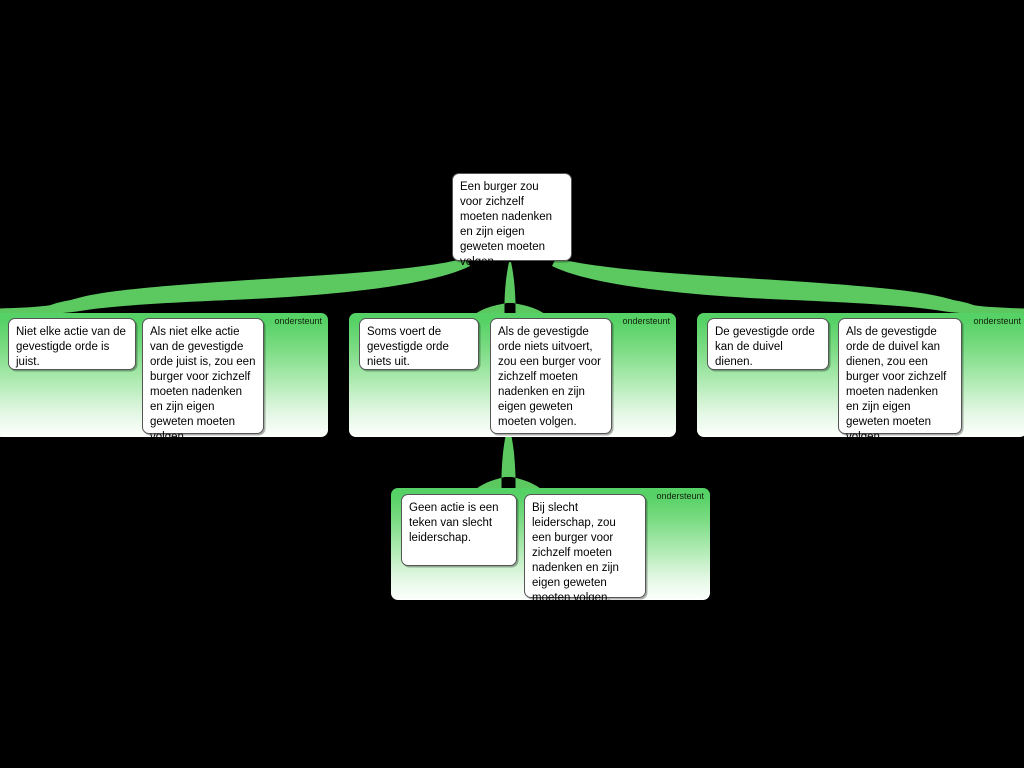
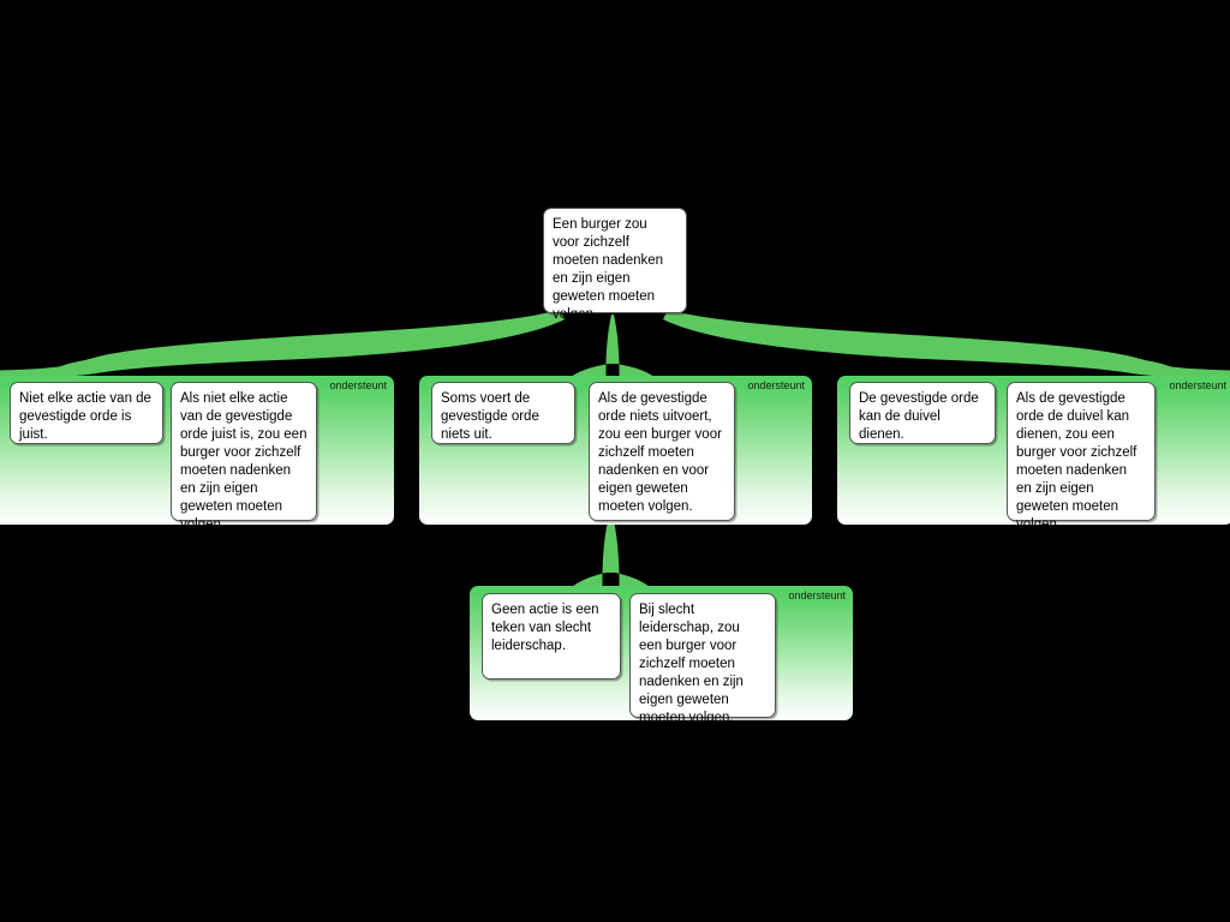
  Een burger zou voor zichzelf moeten nadenken en zijn eigen geweten moeten volgen.
  ondersteunt
  Niet elke actie van de gevestigde orde is juist.
  Als niet elke actie van de gevestigde orde juist is, zou een burger voor zichzelf moeten nadenken en zijn eigen geweten moeten volgen.
  ondersteunt
  Soms voert de gevestigde orde niets uit.
- Als de gevestigde orde niets uitvoert, zou een burger voor zichzelf moeten nadenken en zijn eigen geweten moeten volgen.
+ Als de gevestigde orde niets uitvoert, zou een burger voor zichzelf moeten nadenken en voor eigen geweten moeten volgen.
  ondersteunt
  De gevestigde orde kan de duivel dienen.
  Als de gevestigde orde de duivel kan dienen, zou een burger voor zichzelf moeten nadenken en zijn eigen geweten moeten volgen.
  ondersteunt
  Geen actie is een teken van slecht leiderschap.
  Bij slecht leiderschap, zou een burger voor zichzelf moeten nadenken en zijn eigen geweten moeten volgen.
